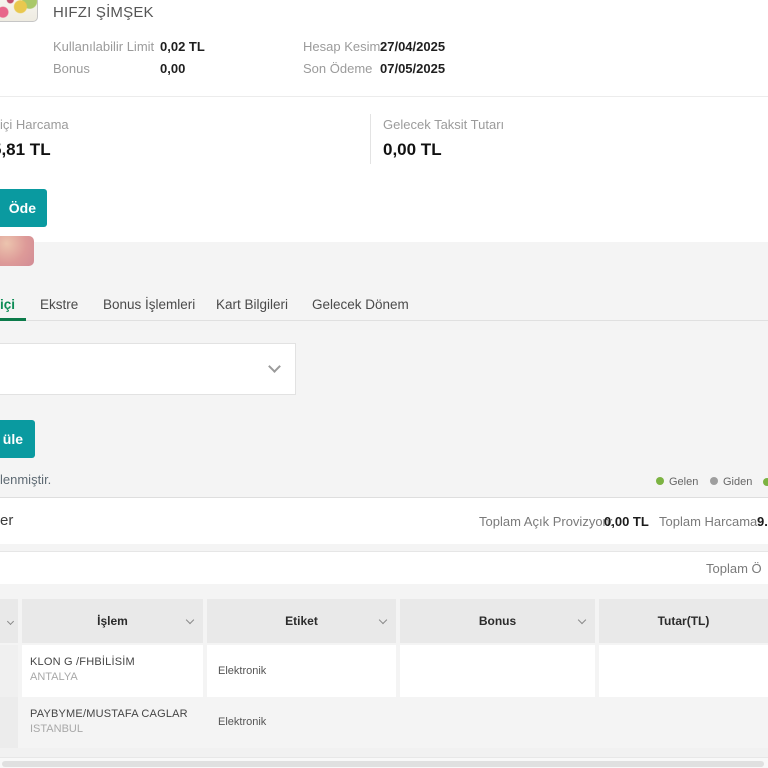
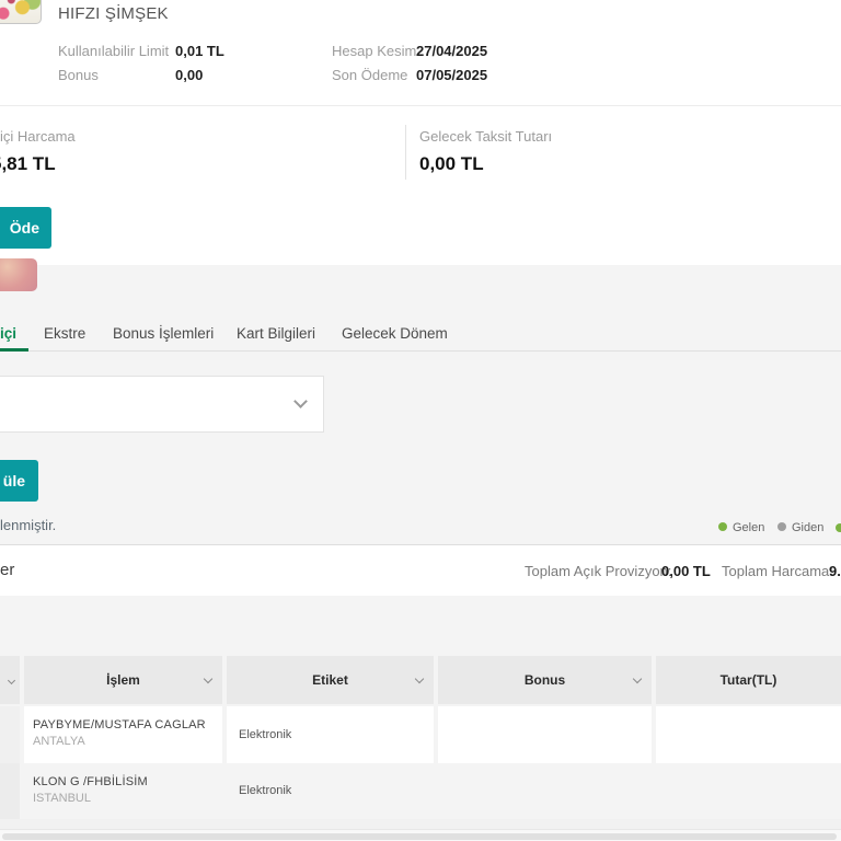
  HIFZI ŞİMŞEK
  Kullanılabilir Limit
- 0,02 TL
+ 0,01 TL
  Bonus
  0,00
  Hesap Kesim
  27/04/2025
  Son Ödeme
  07/05/2025
  içi Harcama
  ,81 TL
  Gelecek Taksit Tutarı
  0,00 TL
  Öde
  içi
  Ekstre
  Bonus İşlemleri
  Kart Bilgileri
  Gelecek Dönem
  üle
  lenmiştir.
  Gelen
  Giden
  er
  Toplam Açık Provizyon:
  0,00 TL
  Toplam Harcama:
- Toplam Ö
  İşlem
  Etiket
  Bonus
  Tutar(TL)
- KLON G /FHBİLİSİM
+ PAYBYME/MUSTAFA CAGLAR
  ANTALYA
  Elektronik
- PAYBYME/MUSTAFA CAGLAR
+ KLON G /FHBİLİSİM
  ISTANBUL
  Elektronik
